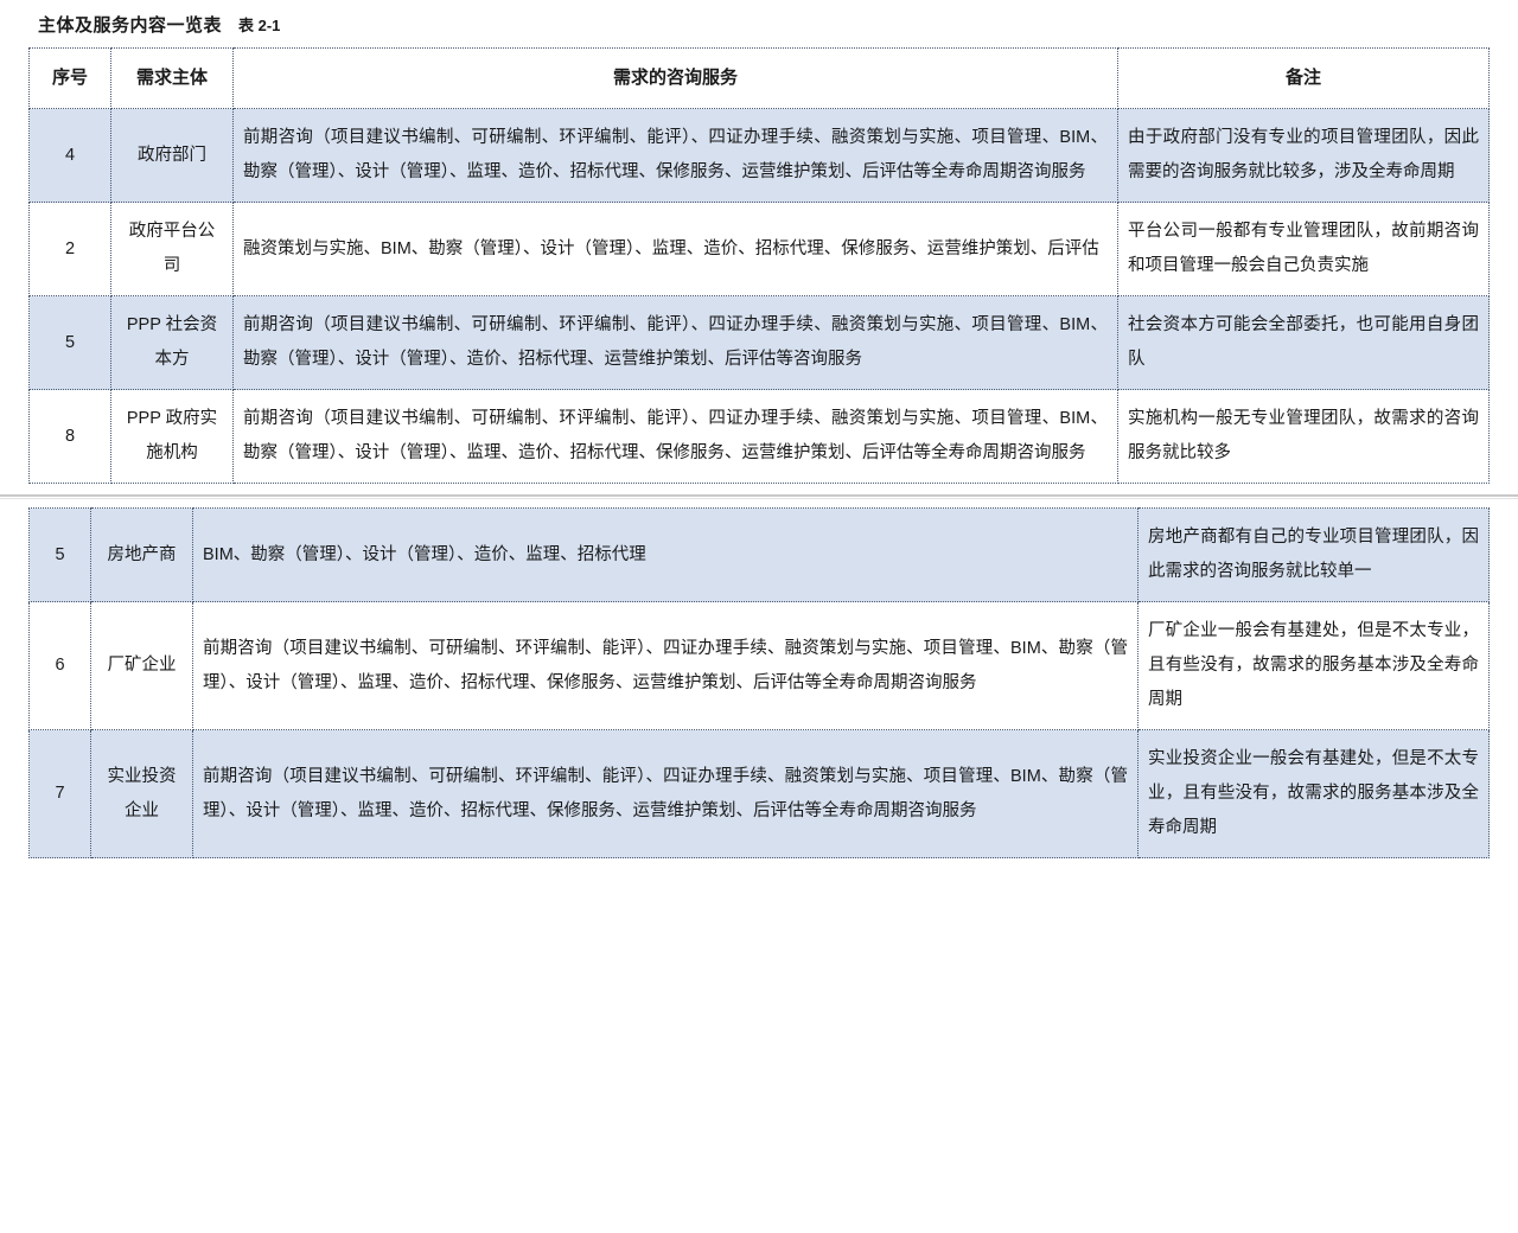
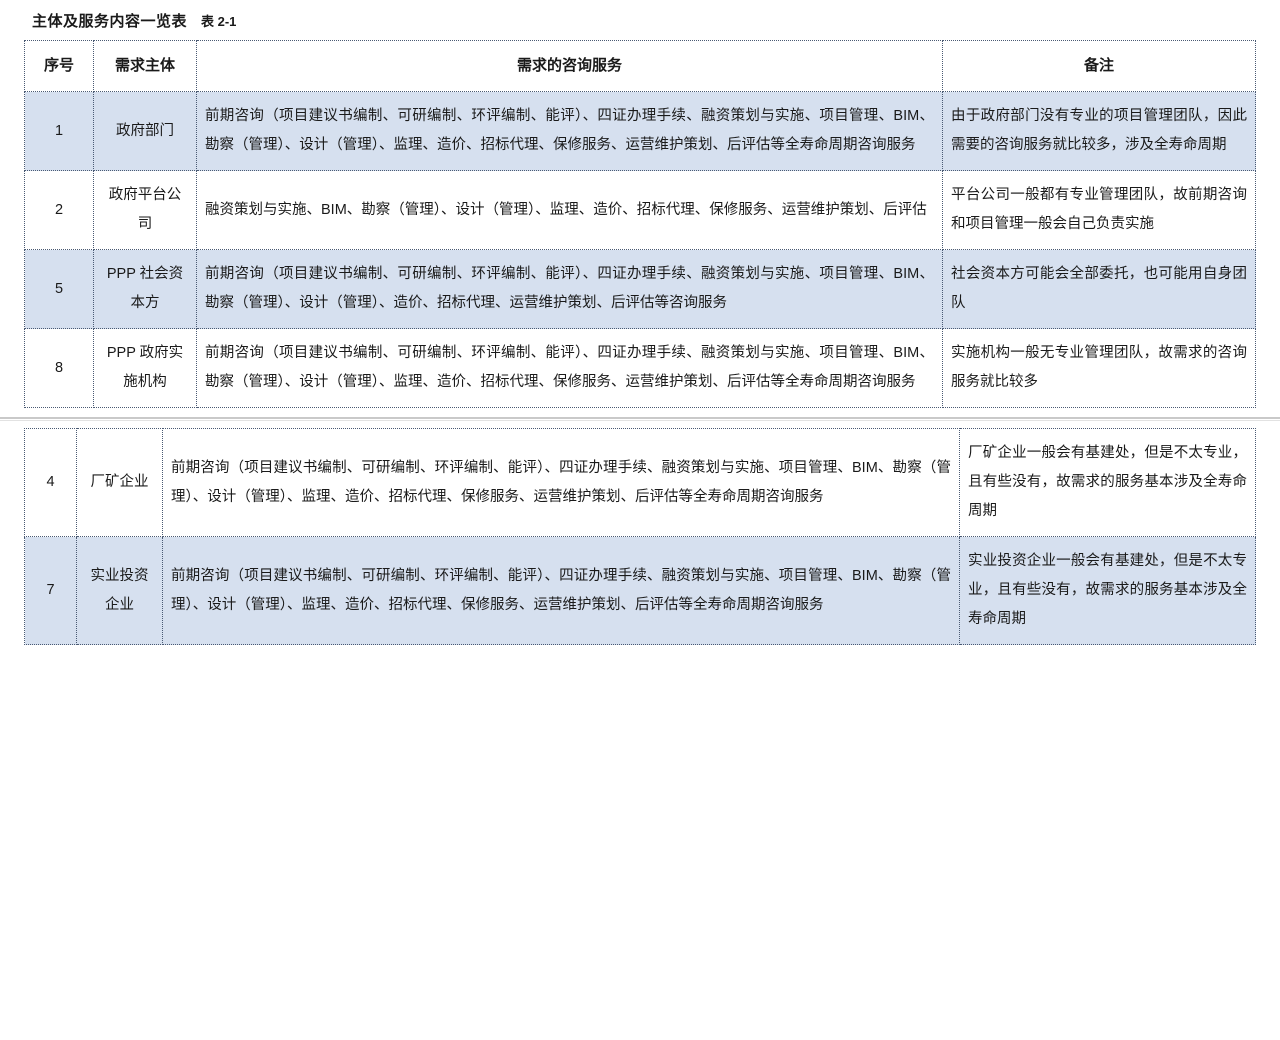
  主体及服务内容一览表
  表 2-1
  序号	需求主体	需求的咨询服务	备注
- 4	政府部门	前期咨询（项目建议书编制、可研编制、环评编制、能评）、四证办理手续、融资策划与实施、项目管理、BIM、勘察（管理）、设计（管理）、监理、造价、招标代理、保修服务、运营维护策划、后评估等全寿命周期咨询服务	由于政府部门没有专业的项目管理团队，因此需要的咨询服务就比较多，涉及全寿命周期
+ 1	政府部门	前期咨询（项目建议书编制、可研编制、环评编制、能评）、四证办理手续、融资策划与实施、项目管理、BIM、勘察（管理）、设计（管理）、监理、造价、招标代理、保修服务、运营维护策划、后评估等全寿命周期咨询服务	由于政府部门没有专业的项目管理团队，因此需要的咨询服务就比较多，涉及全寿命周期
  2	政府平台公司	融资策划与实施、BIM、勘察（管理）、设计（管理）、监理、造价、招标代理、保修服务、运营维护策划、后评估	平台公司一般都有专业管理团队，故前期咨询和项目管理一般会自己负责实施
  5	PPP 社会资本方	前期咨询（项目建议书编制、可研编制、环评编制、能评）、四证办理手续、融资策划与实施、项目管理、BIM、勘察（管理）、设计（管理）、造价、招标代理、运营维护策划、后评估等咨询服务	社会资本方可能会全部委托，也可能用自身团队
  8	PPP 政府实施机构	前期咨询（项目建议书编制、可研编制、环评编制、能评）、四证办理手续、融资策划与实施、项目管理、BIM、勘察（管理）、设计（管理）、监理、造价、招标代理、保修服务、运营维护策划、后评估等全寿命周期咨询服务	实施机构一般无专业管理团队，故需求的咨询服务就比较多
- 5	房地产商	BIM、勘察（管理）、设计（管理）、造价、监理、招标代理	房地产商都有自己的专业项目管理团队，因此需求的咨询服务就比较单一
- 6	厂矿企业	前期咨询（项目建议书编制、可研编制、环评编制、能评）、四证办理手续、融资策划与实施、项目管理、BIM、勘察（管理）、设计（管理）、监理、造价、招标代理、保修服务、运营维护策划、后评估等全寿命周期咨询服务	厂矿企业一般会有基建处，但是不太专业，且有些没有，故需求的服务基本涉及全寿命周期
+ 4	厂矿企业	前期咨询（项目建议书编制、可研编制、环评编制、能评）、四证办理手续、融资策划与实施、项目管理、BIM、勘察（管理）、设计（管理）、监理、造价、招标代理、保修服务、运营维护策划、后评估等全寿命周期咨询服务	厂矿企业一般会有基建处，但是不太专业，且有些没有，故需求的服务基本涉及全寿命周期
  7	实业投资企业	前期咨询（项目建议书编制、可研编制、环评编制、能评）、四证办理手续、融资策划与实施、项目管理、BIM、勘察（管理）、设计（管理）、监理、造价、招标代理、保修服务、运营维护策划、后评估等全寿命周期咨询服务	实业投资企业一般会有基建处，但是不太专业，且有些没有，故需求的服务基本涉及全寿命周期
